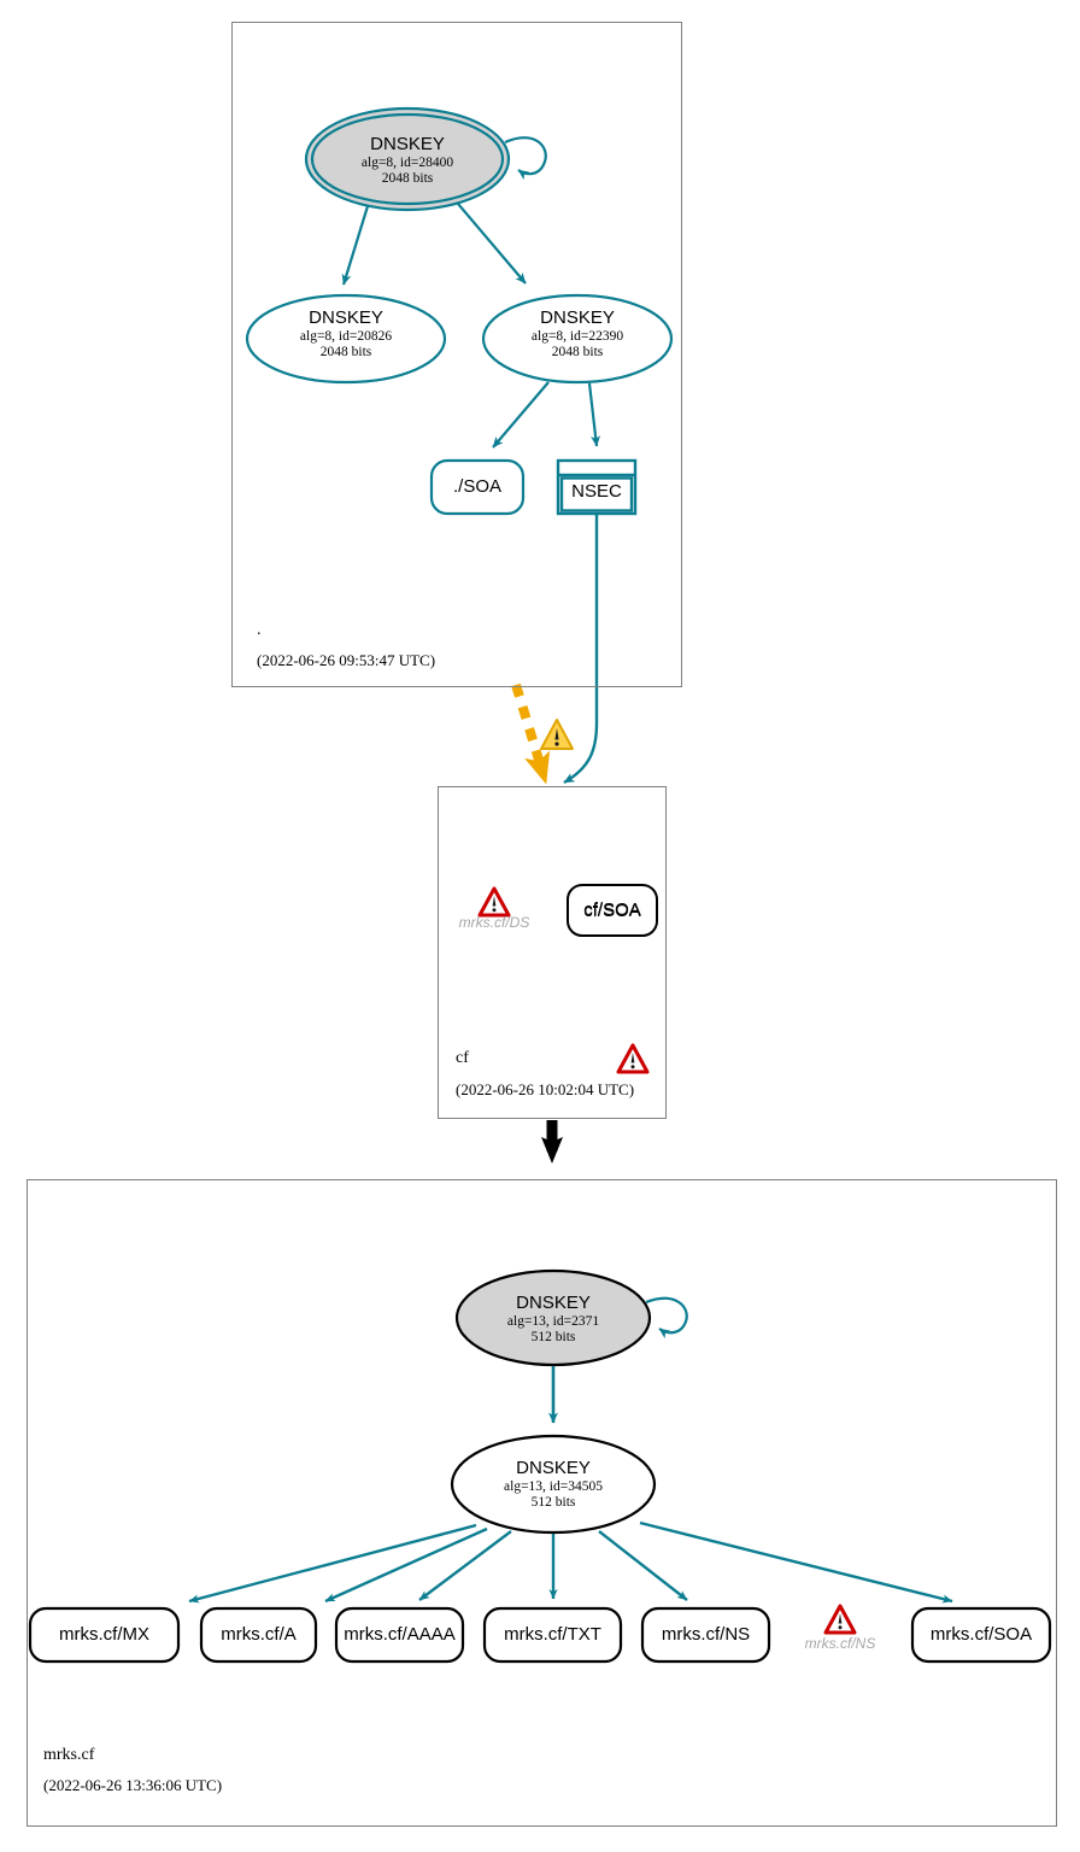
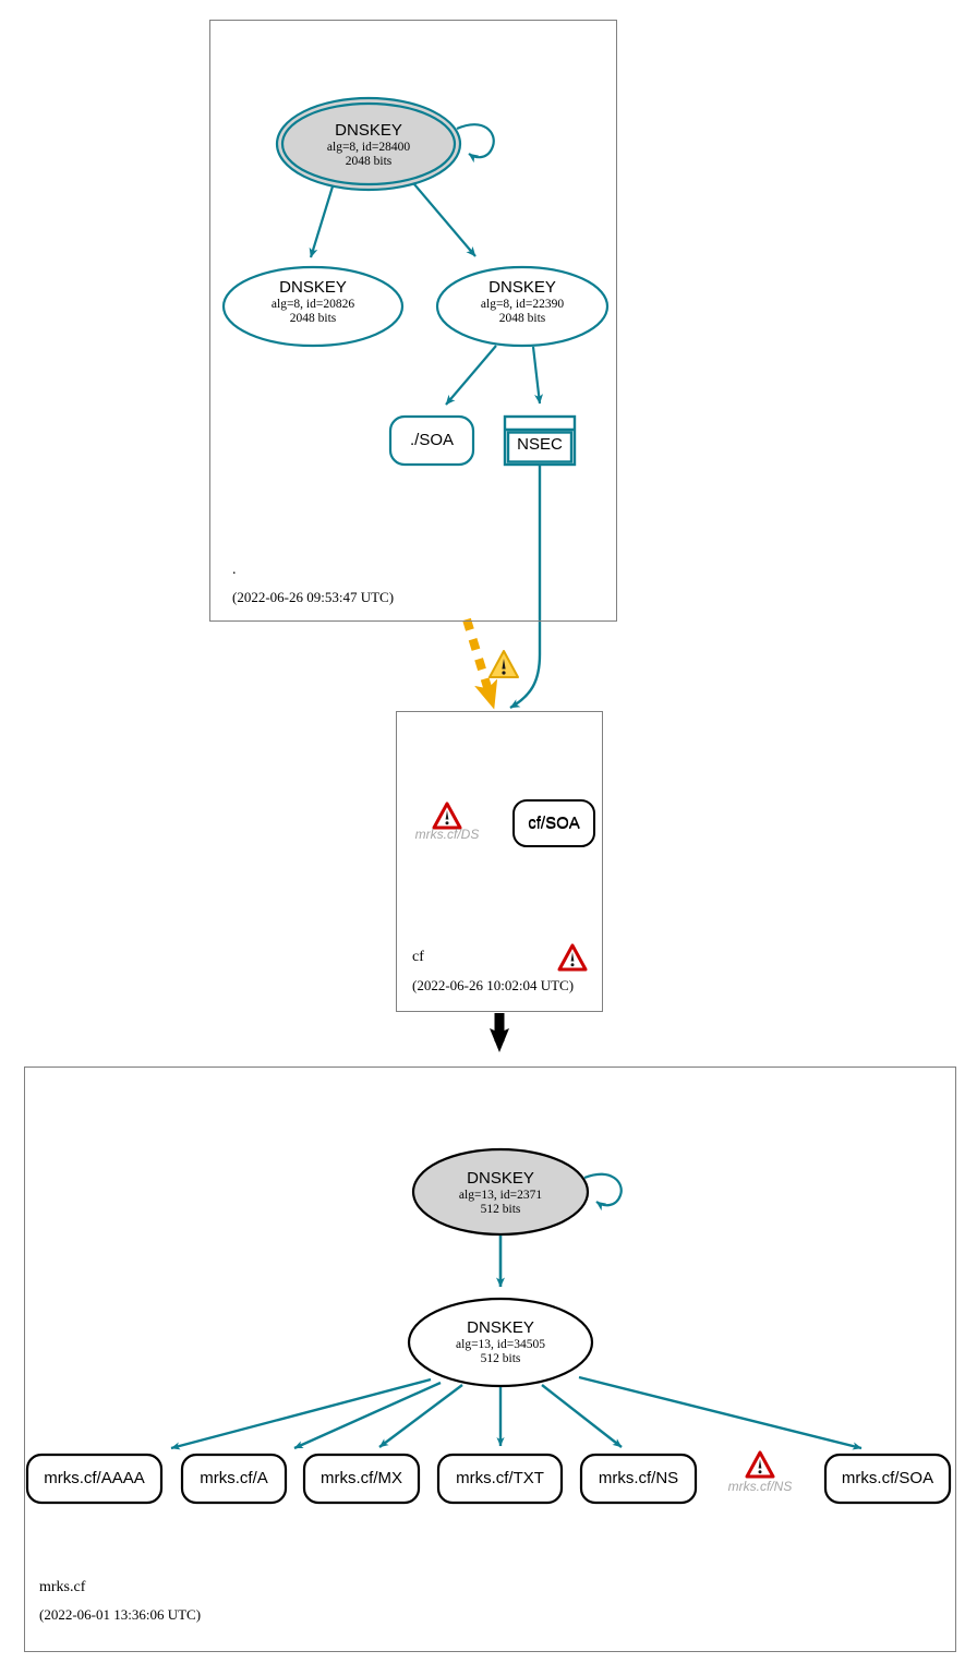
  .
  (2022-06-26 09:53:47 UTC)
  DNSKEY
  alg=8, id=28400
  2048 bits
  DNSKEY
  alg=8, id=20826
  2048 bits
  DNSKEY
  alg=8, id=22390
  2048 bits
  ./SOA
  NSEC
  mrks.cf/DS
  cf/SOA
  cf
  (2022-06-26 10:02:04 UTC)
  DNSKEY
  alg=13, id=2371
  512 bits
  DNSKEY
  alg=13, id=34505
  512 bits
- mrks.cf/MX
+ mrks.cf/AAAA
  mrks.cf/A
- mrks.cf/AAAA
+ mrks.cf/MX
  mrks.cf/TXT
  mrks.cf/NS
  mrks.cf/NS
  mrks.cf/SOA
  mrks.cf
- (2022-06-26 13:36:06 UTC)
+ (2022-06-01 13:36:06 UTC)
